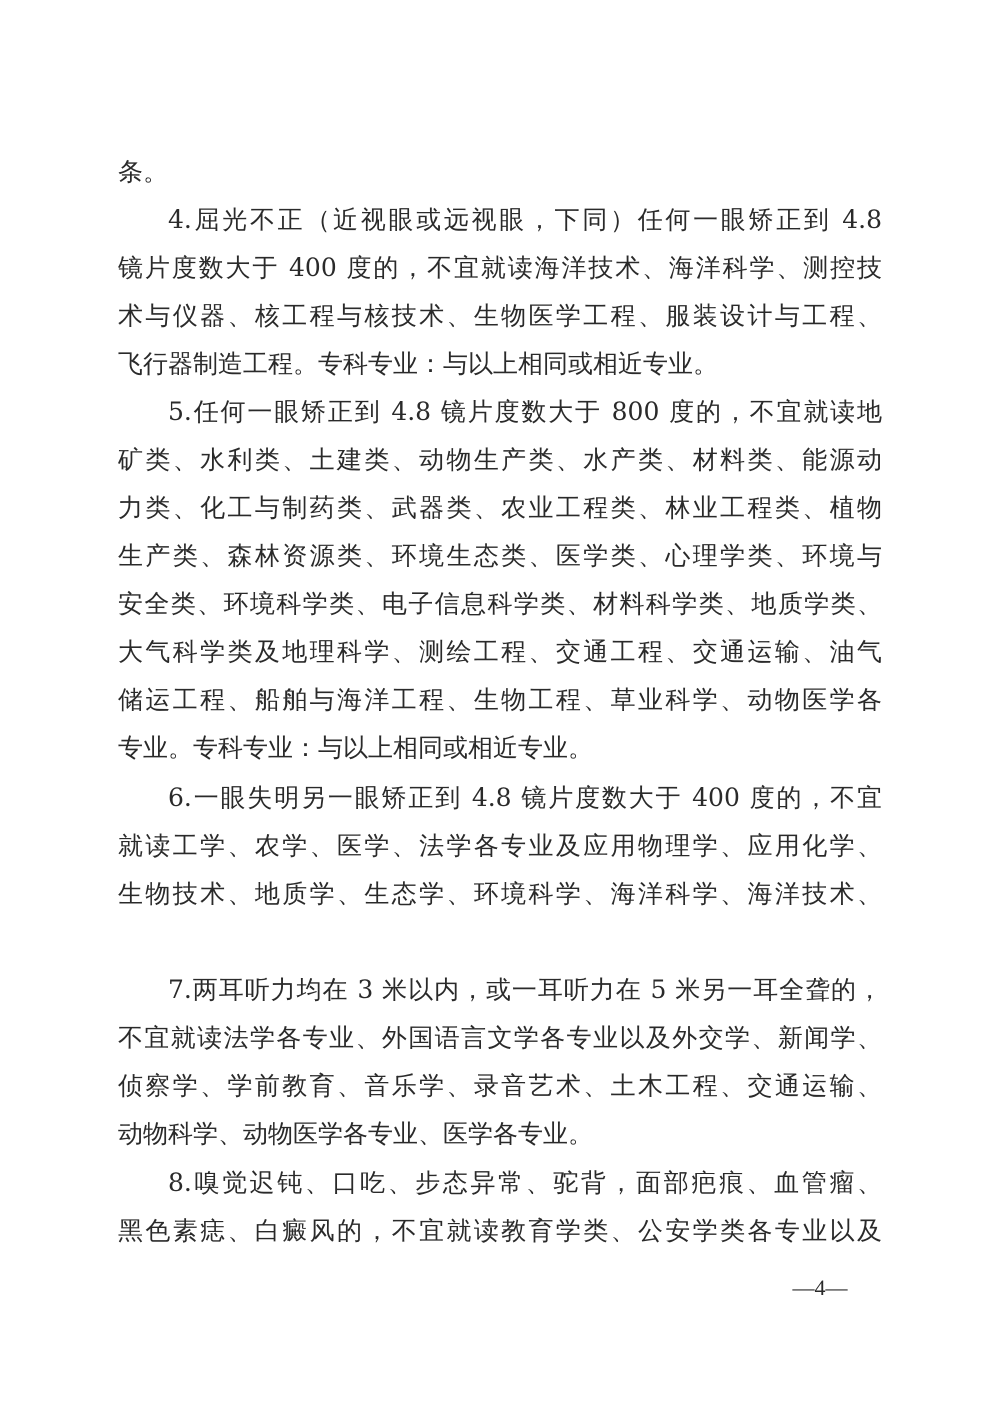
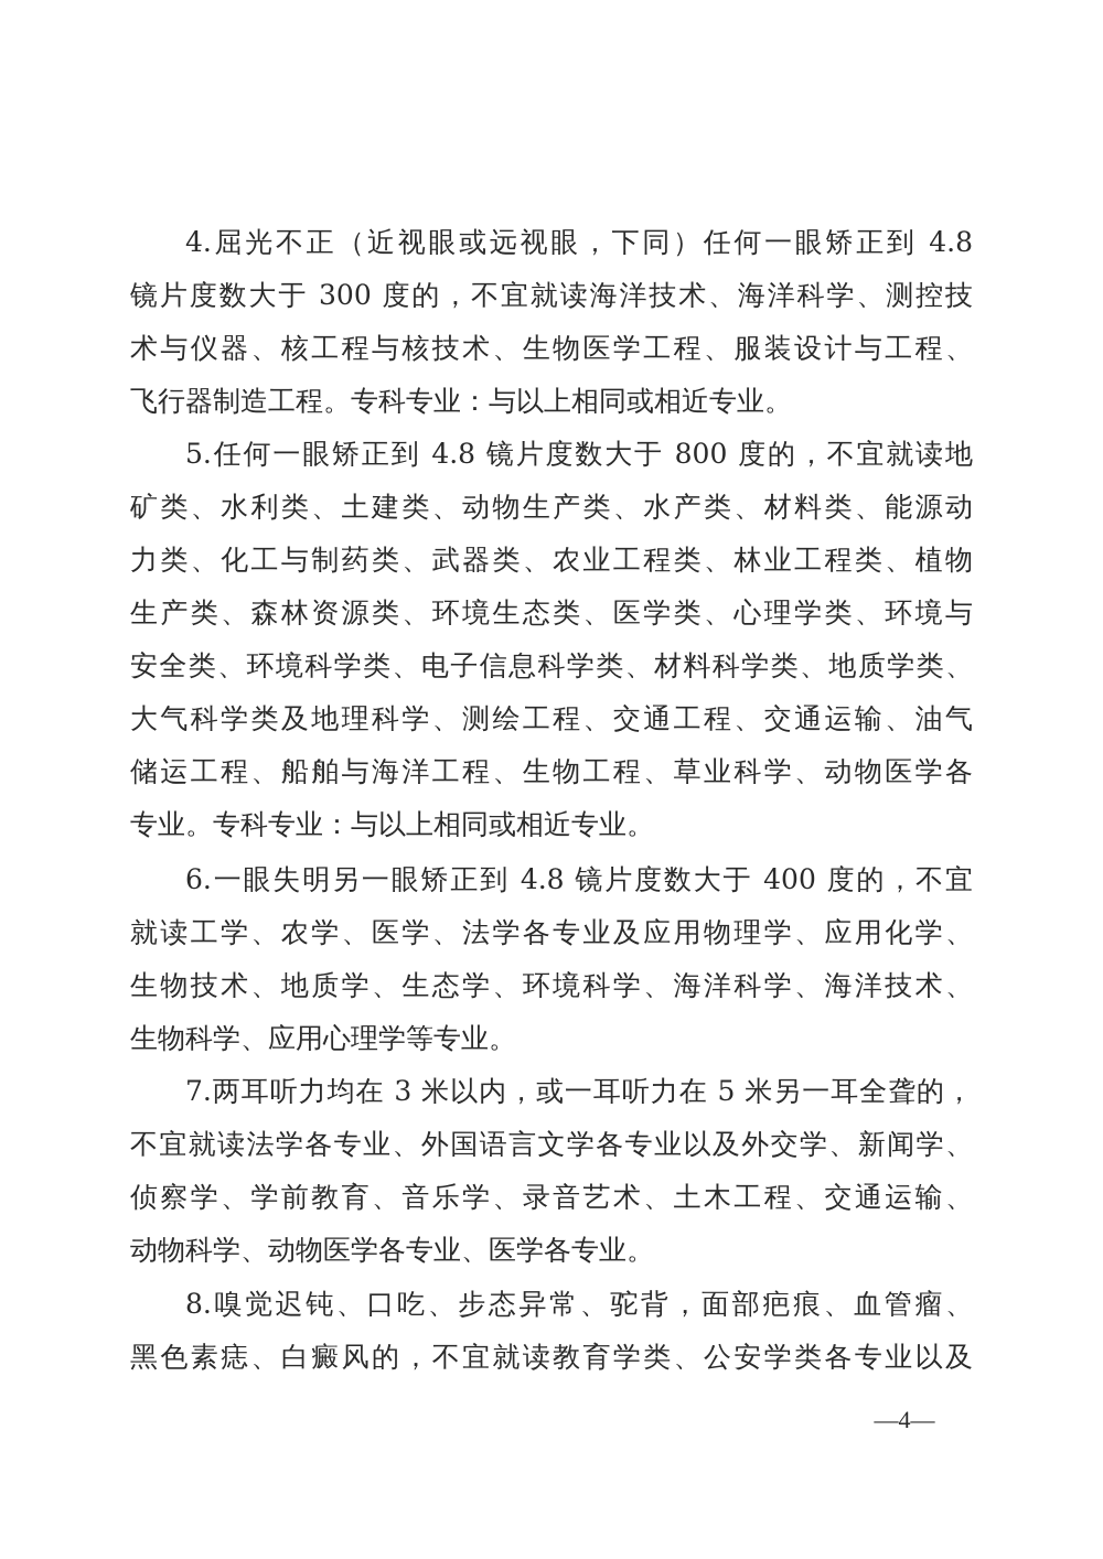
- 条。
  4.屈光不正（近视眼或远视眼，下同）任何一眼矫正到 4.8
- 镜片度数大于 400 度的，不宜就读海洋技术、海洋科学、测控技
+ 镜片度数大于 300 度的，不宜就读海洋技术、海洋科学、测控技
  术与仪器、核工程与核技术、生物医学工程、服装设计与工程、
  飞行器制造工程。专科专业：与以上相同或相近专业。
  5.任何一眼矫正到 4.8 镜片度数大于 800 度的，不宜就读地
  矿类、水利类、土建类、动物生产类、水产类、材料类、能源动
  力类、化工与制药类、武器类、农业工程类、林业工程类、植物
  生产类、森林资源类、环境生态类、医学类、心理学类、环境与
  安全类、环境科学类、电子信息科学类、材料科学类、地质学类、
  大气科学类及地理科学、测绘工程、交通工程、交通运输、油气
  储运工程、船舶与海洋工程、生物工程、草业科学、动物医学各
  专业。专科专业：与以上相同或相近专业。
  6.一眼失明另一眼矫正到 4.8 镜片度数大于 400 度的，不宜
  就读工学、农学、医学、法学各专业及应用物理学、应用化学、
  生物技术、地质学、生态学、环境科学、海洋科学、海洋技术、
+ 生物科学、应用心理学等专业。
  7.两耳听力均在 3 米以内，或一耳听力在 5 米另一耳全聋的，
  不宜就读法学各专业、外国语言文学各专业以及外交学、新闻学、
  侦察学、学前教育、音乐学、录音艺术、土木工程、交通运输、
  动物科学、动物医学各专业、医学各专业。
  8.嗅觉迟钝、口吃、步态异常、驼背，面部疤痕、血管瘤、
  黑色素痣、白癜风的，不宜就读教育学类、公安学类各专业以及
  —4—
